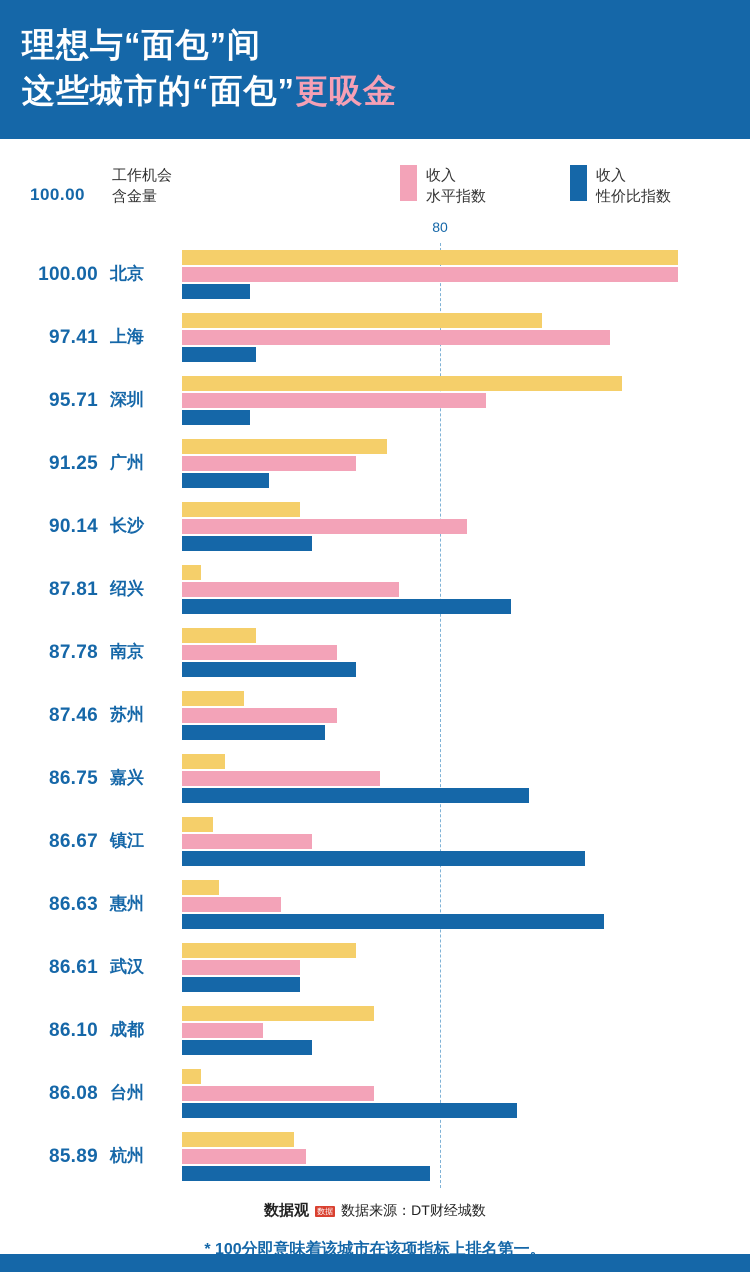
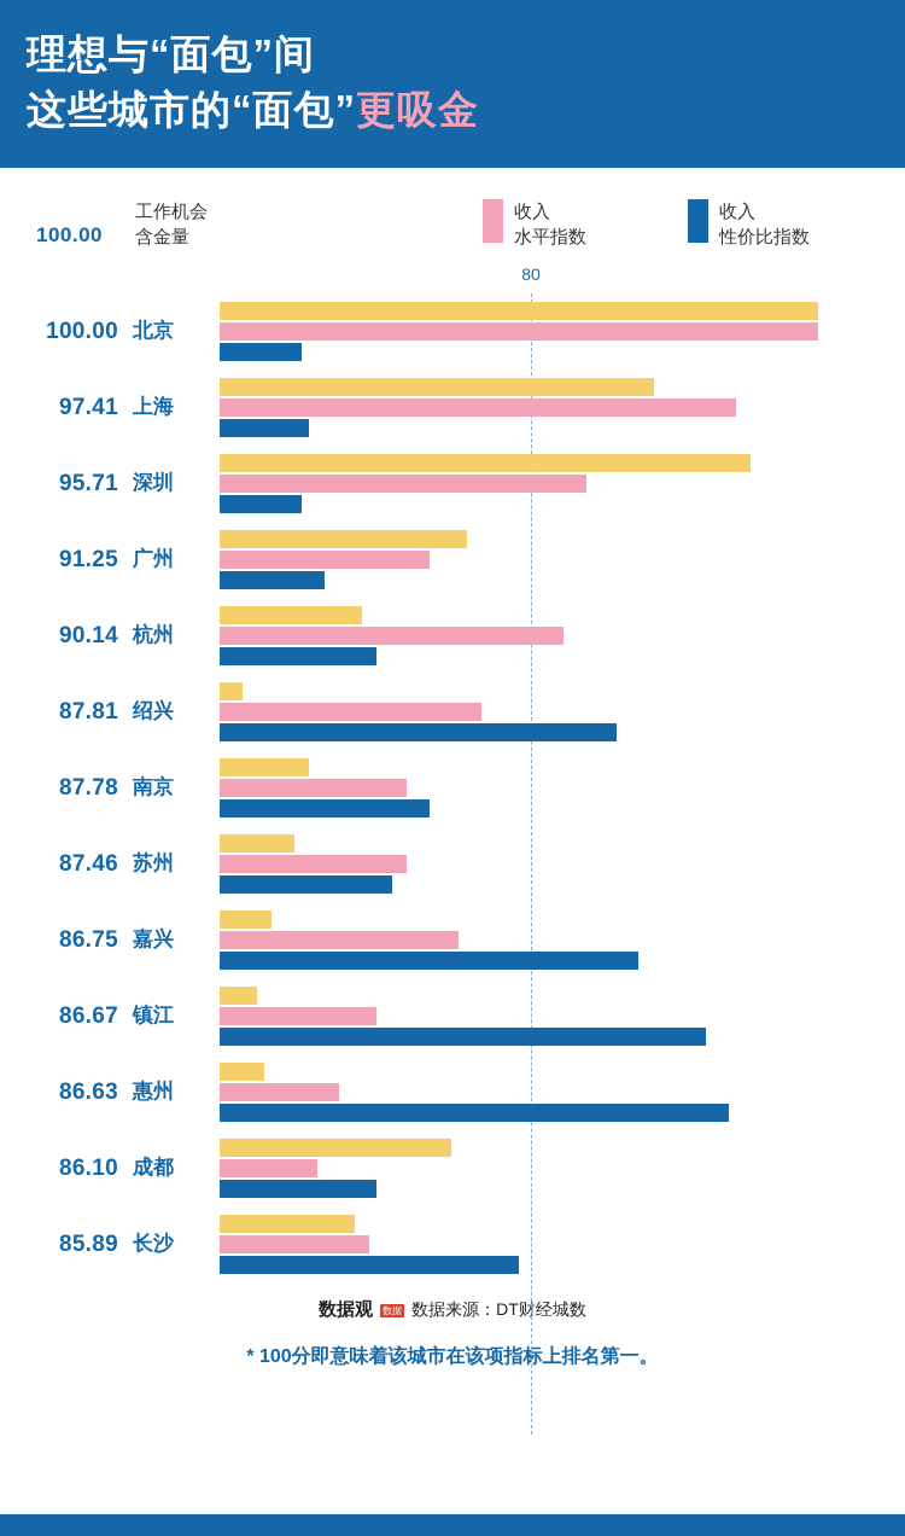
  理想与“面包”间
  这些城市的“面包”更吸金
  100.00
  工作机会
  含金量
  收入
  水平指数
  收入
  性价比指数
  80
  100.00
  北京
  97.41
  上海
  95.71
  深圳
  91.25
  广州
  90.14
- 长沙
+ 杭州
  87.81
  绍兴
  87.78
  南京
  87.46
  苏州
  86.75
  嘉兴
  86.67
  镇江
  86.63
  惠州
- 86.61
- 武汉
  86.10
  成都
- 86.08
- 台州
  85.89
- 杭州
+ 长沙
  数据观
  数据
  数据来源：DT财经城数
  * 100分即意味着该城市在该项指标上排名第一。
